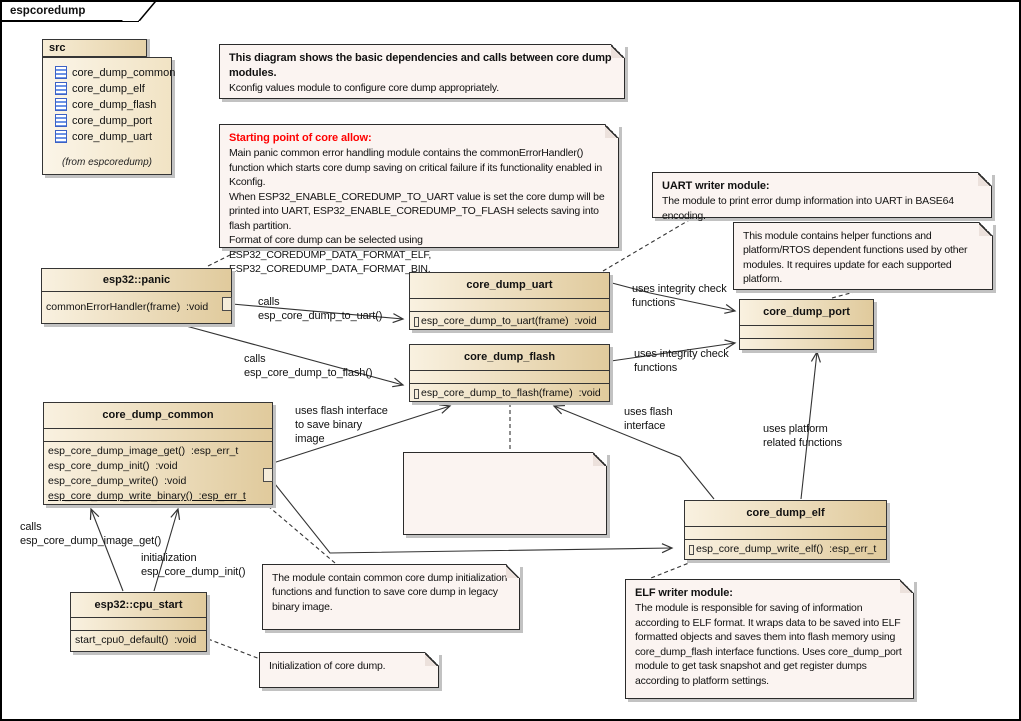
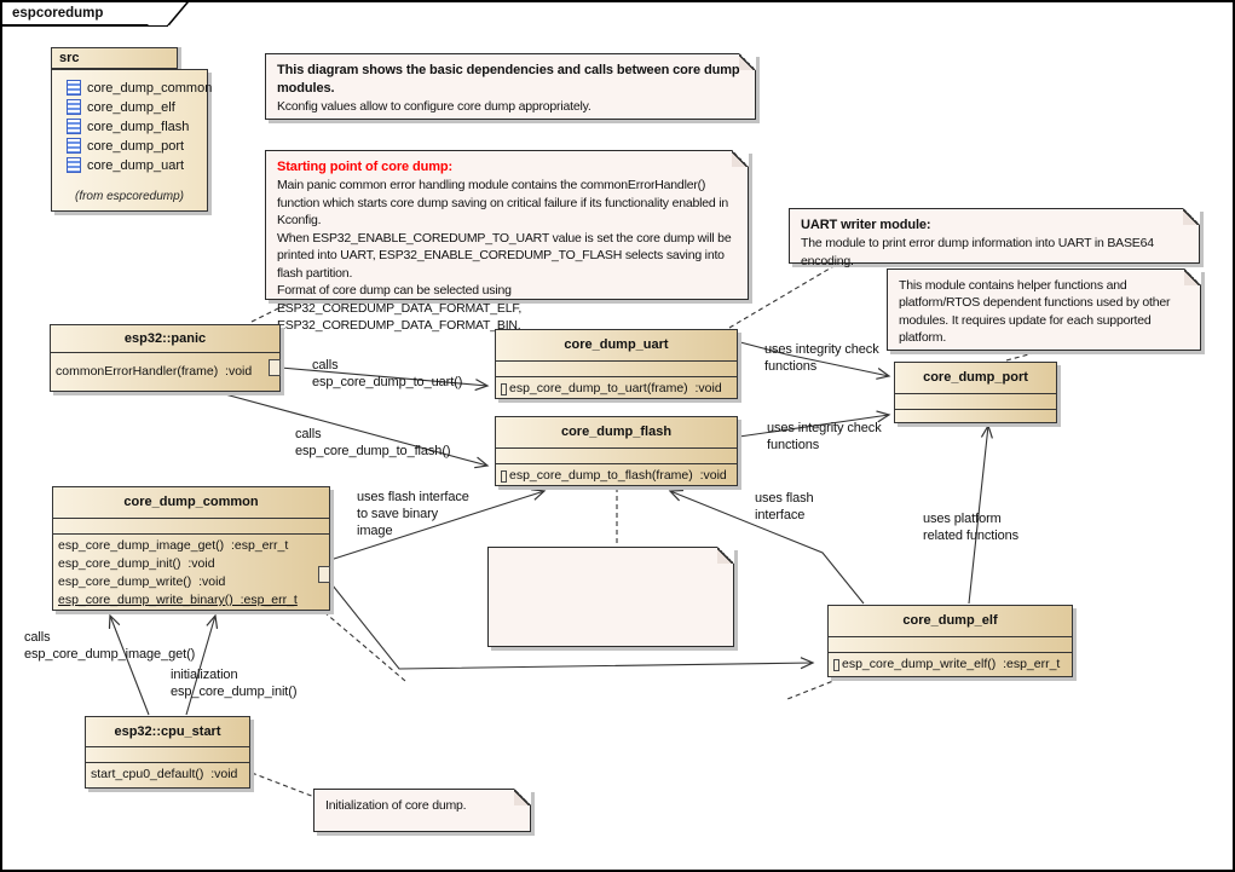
  espcoredump
  src
  core_dump_common
  core_dump_elf
  core_dump_flash
  core_dump_port
  core_dump_uart
  (from espcoredump)
  This diagram shows the basic dependencies and calls between core dump modules.
- Kconfig values module to configure core dump appropriately.
+ Kconfig values allow to configure core dump appropriately.
- Starting point of core allow:
+ Starting point of core dump:
  Main panic common error handling module contains the commonErrorHandler() function which starts core dump saving on critical failure if its functionality enabled in Kconfig.
  When ESP32_ENABLE_COREDUMP_TO_UART value is set the core dump will be printed into UART, ESP32_ENABLE_COREDUMP_TO_FLASH selects saving into flash partition.
  Format of core dump can be selected using ESP32_COREDUMP_DATA_FORMAT_ELF, ESP32_COREDUMP_DATA_FORMAT_BIN.
  UART writer module:
  The module to print error dump information into UART in BASE64 encoding.
  This module contains helper functions and platform/RTOS dependent functions used by other modules. It requires update for each supported platform.
- The module contain common core dump initialization functions and function to save core dump in legacy binary image.
  Initialization of core dump.
- ELF writer module:
- The module is responsible for saving of information according to ELF format. It wraps data to be saved into ELF formatted objects and saves them into flash memory using core_dump_flash interface functions. Uses core_dump_port module to get task snapshot and get register dumps according to platform settings.
  esp32::panic
  commonErrorHandler(frame) :void
  core_dump_uart
  esp_core_dump_to_uart(frame) :void
  core_dump_flash
  esp_core_dump_to_flash(frame) :void
  core_dump_port
  core_dump_common
  esp_core_dump_image_get() :esp_err_t
  esp_core_dump_init() :void
  esp_core_dump_write() :void
  esp_core_dump_write_binary() :esp_err_t
  core_dump_elf
  esp_core_dump_write_elf() :esp_err_t
  esp32::cpu_start
  start_cpu0_default() :void
  calls
  esp_core_dump_to_uart()
  calls
  esp_core_dump_to_flash()
  uses integrity check
  functions
  uses integrity check
  functions
  uses flash interface
  to save binary
  image
  uses flash
  interface
  uses platform
  related functions
  calls
  esp_core_dump_image_get()
  initialization
  esp_core_dump_init()
